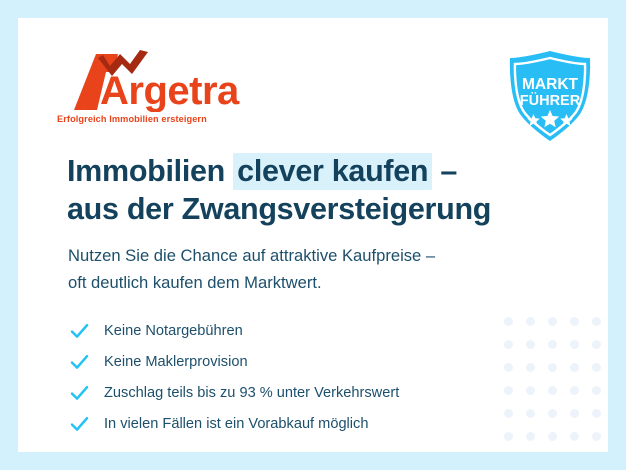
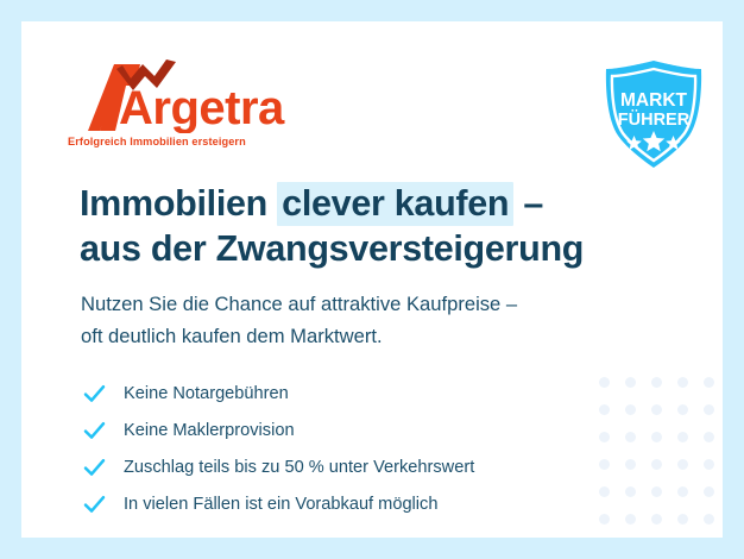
  Argetra
  Erfolgreich Immobilien ersteigern
  MARKT
  FÜHRER
  Immobilien clever kaufen –
  aus der Zwangsversteigerung
  Nutzen Sie die Chance auf attraktive Kaufpreise –
  oft deutlich kaufen dem Marktwert.
  Keine Notargebühren
  Keine Maklerprovision
- Zuschlag teils bis zu 93 % unter Verkehrswert
+ Zuschlag teils bis zu 50 % unter Verkehrswert
  In vielen Fällen ist ein Vorabkauf möglich
